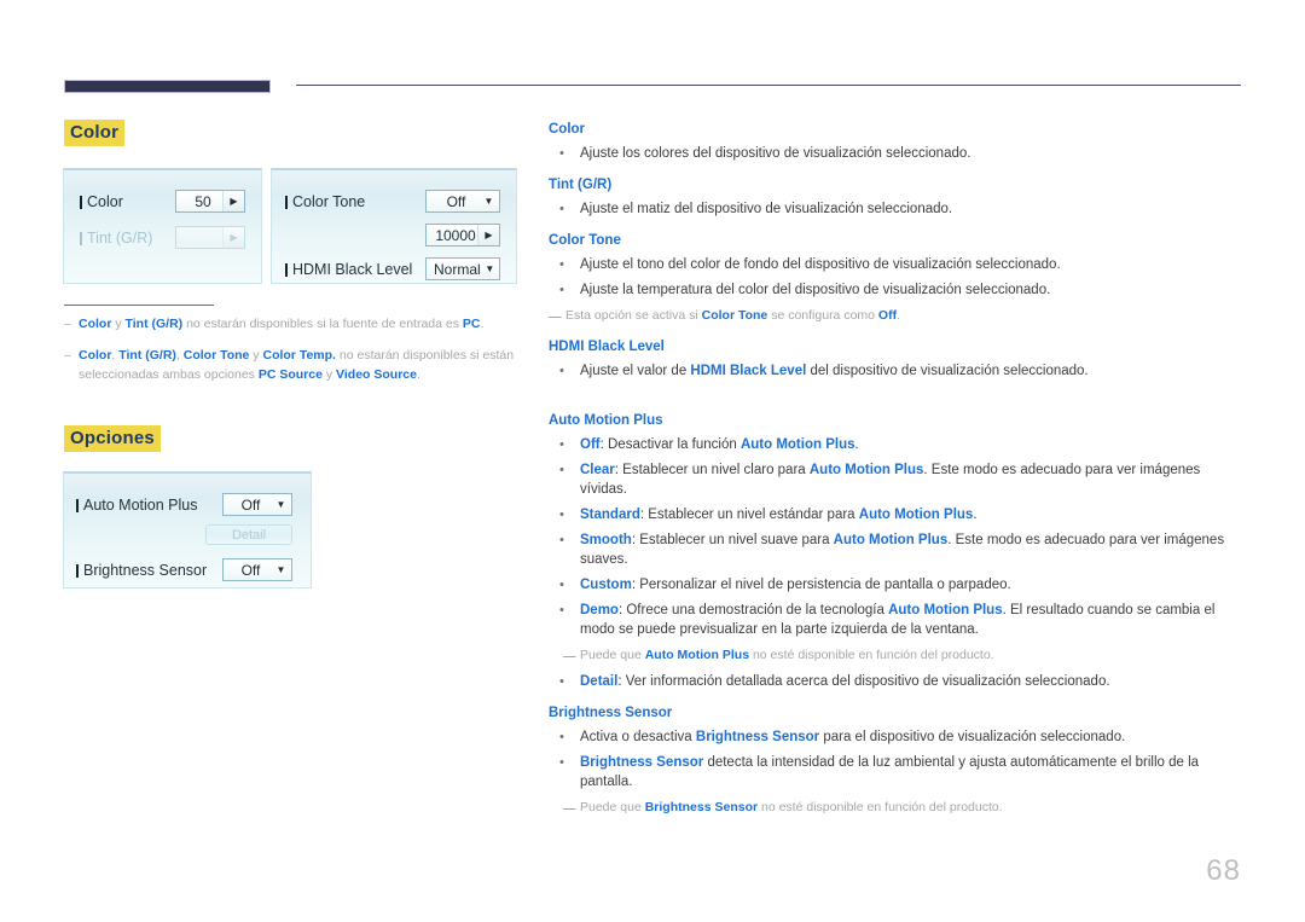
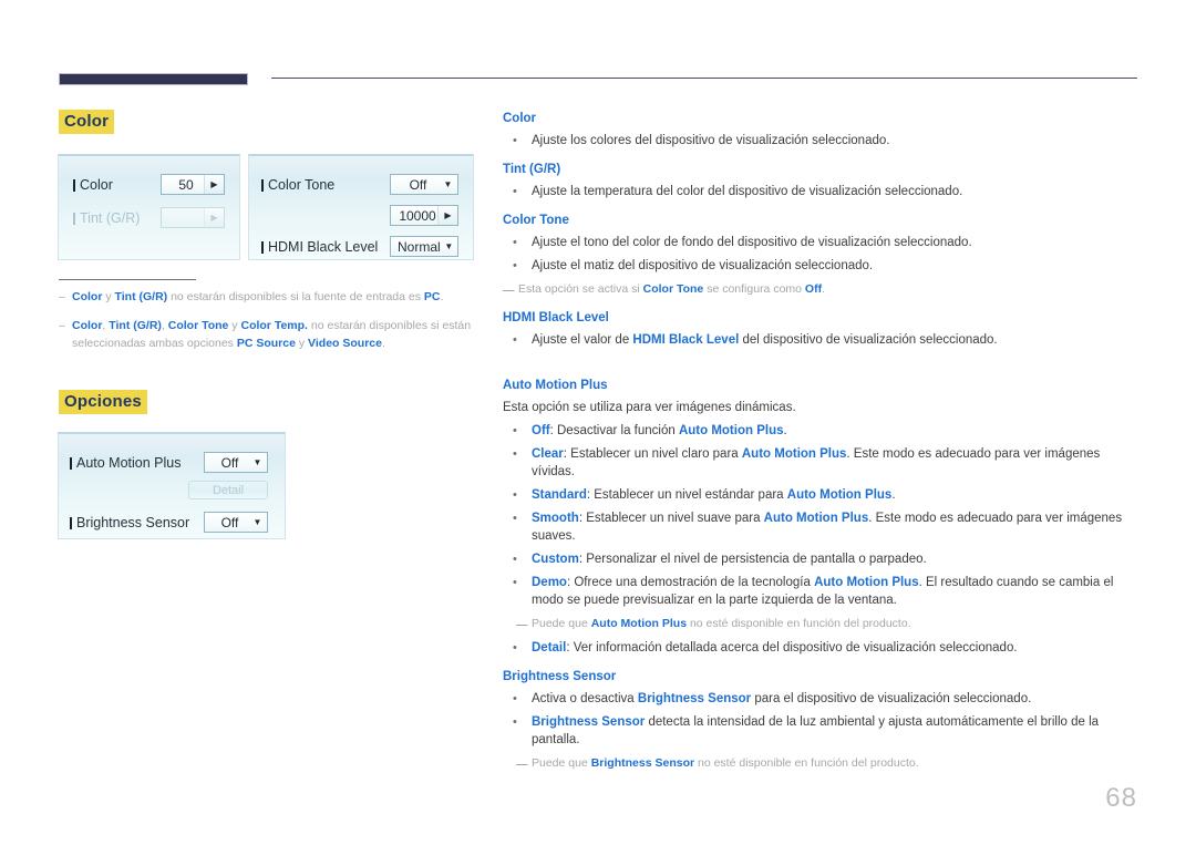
  Color
  Opciones
  Color
  50
  ▶
  Tint (G/R)
  ▶
  Color Tone
  Off
  ▼
  10000
  ▶
  HDMI Black Level
  Normal
  ▼
  Auto Motion Plus
  Off
  ▼
  Detail
  Brightness Sensor
  Off
  ▼
  –
  Color y Tint (G/R) no estarán disponibles si la fuente de entrada es PC.
  –
  Color, Tint (G/R), Color Tone y Color Temp. no estarán disponibles si están seleccionadas ambas opciones PC Source y Video Source.
  Color
  •
  Ajuste los colores del dispositivo de visualización seleccionado.
  Tint (G/R)
  •
- Ajuste el matiz del dispositivo de visualización seleccionado.
+ Ajuste la temperatura del color del dispositivo de visualización seleccionado.
  Color Tone
  •
  Ajuste el tono del color de fondo del dispositivo de visualización seleccionado.
  •
- Ajuste la temperatura del color del dispositivo de visualización seleccionado.
+ Ajuste el matiz del dispositivo de visualización seleccionado.
  —
  Esta opción se activa si Color Tone se configura como Off.
  HDMI Black Level
  •
  Ajuste el valor de HDMI Black Level del dispositivo de visualización seleccionado.
  Auto Motion Plus
+ Esta opción se utiliza para ver imágenes dinámicas.
  •
  Off: Desactivar la función Auto Motion Plus.
  •
  Clear: Establecer un nivel claro para Auto Motion Plus. Este modo es adecuado para ver imágenes vívidas.
  •
  Standard: Establecer un nivel estándar para Auto Motion Plus.
  •
  Smooth: Establecer un nivel suave para Auto Motion Plus. Este modo es adecuado para ver imágenes suaves.
  •
  Custom: Personalizar el nivel de persistencia de pantalla o parpadeo.
  •
  Demo: Ofrece una demostración de la tecnología Auto Motion Plus. El resultado cuando se cambia el modo se puede previsualizar en la parte izquierda de la ventana.
  —
  Puede que Auto Motion Plus no esté disponible en función del producto.
  •
  Detail: Ver información detallada acerca del dispositivo de visualización seleccionado.
  Brightness Sensor
  •
  Activa o desactiva Brightness Sensor para el dispositivo de visualización seleccionado.
  •
  Brightness Sensor detecta la intensidad de la luz ambiental y ajusta automáticamente el brillo de la pantalla.
  —
  Puede que Brightness Sensor no esté disponible en función del producto.
  68
